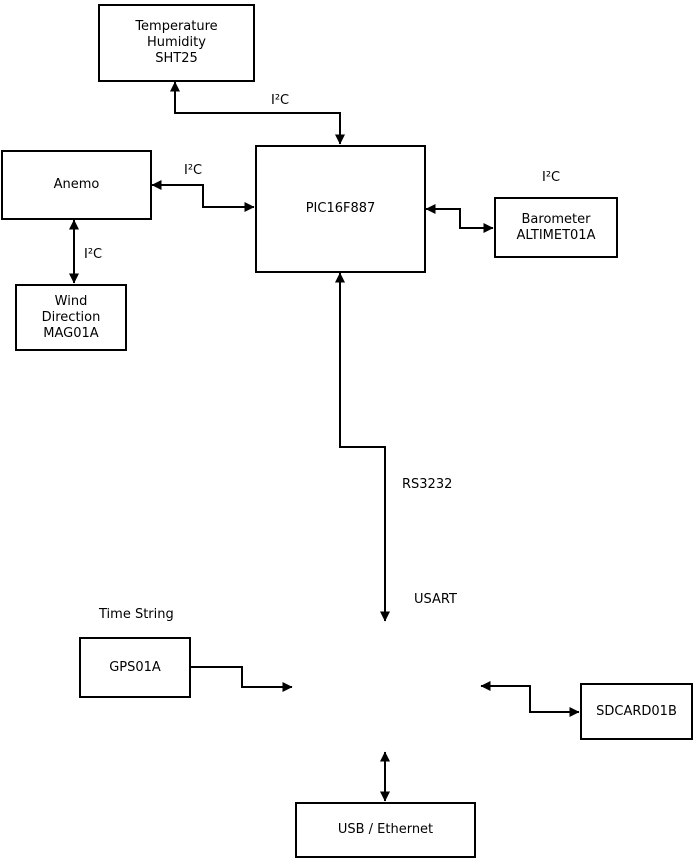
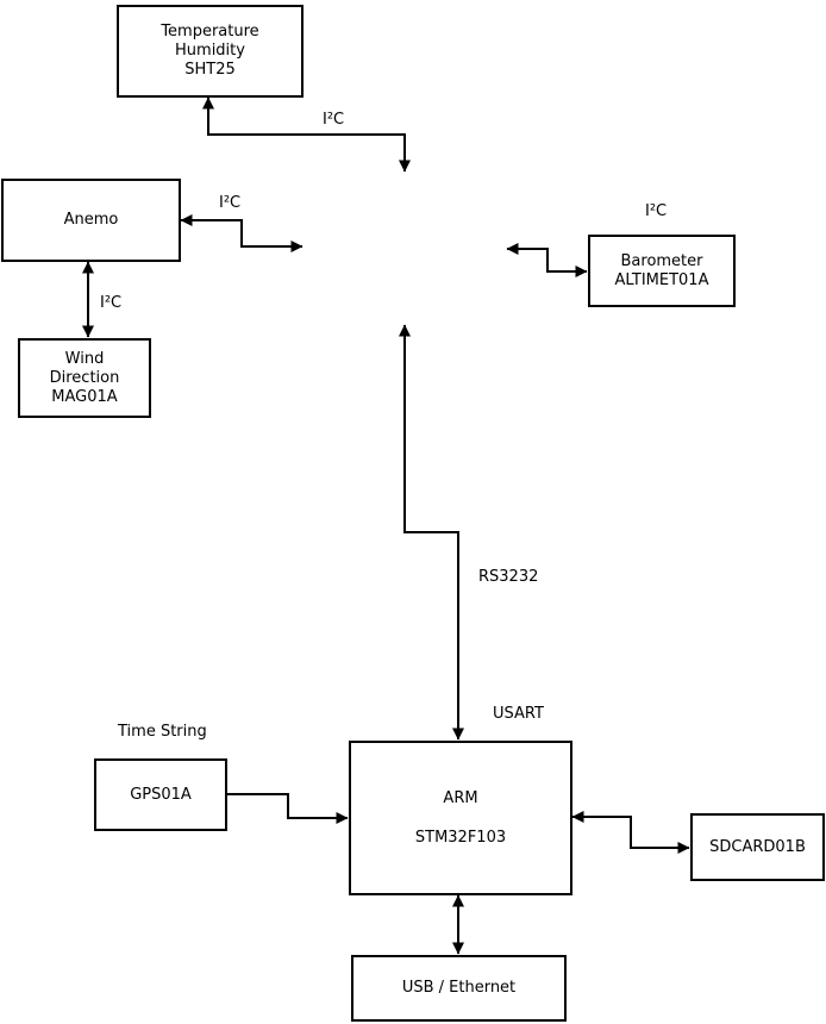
  Temperature
  Humidity
  SHT25
  Anemo
  Wind
  Direction
  MAG01A
- PIC16F887
  Barometer
  ALTIMET01A
  GPS01A
+ ARM
+ STM32F103
  SDCARD01B
  USB / Ethernet
  I²C
  I²C
  I²C
  I²C
  RS3232
  USART
  Time String
